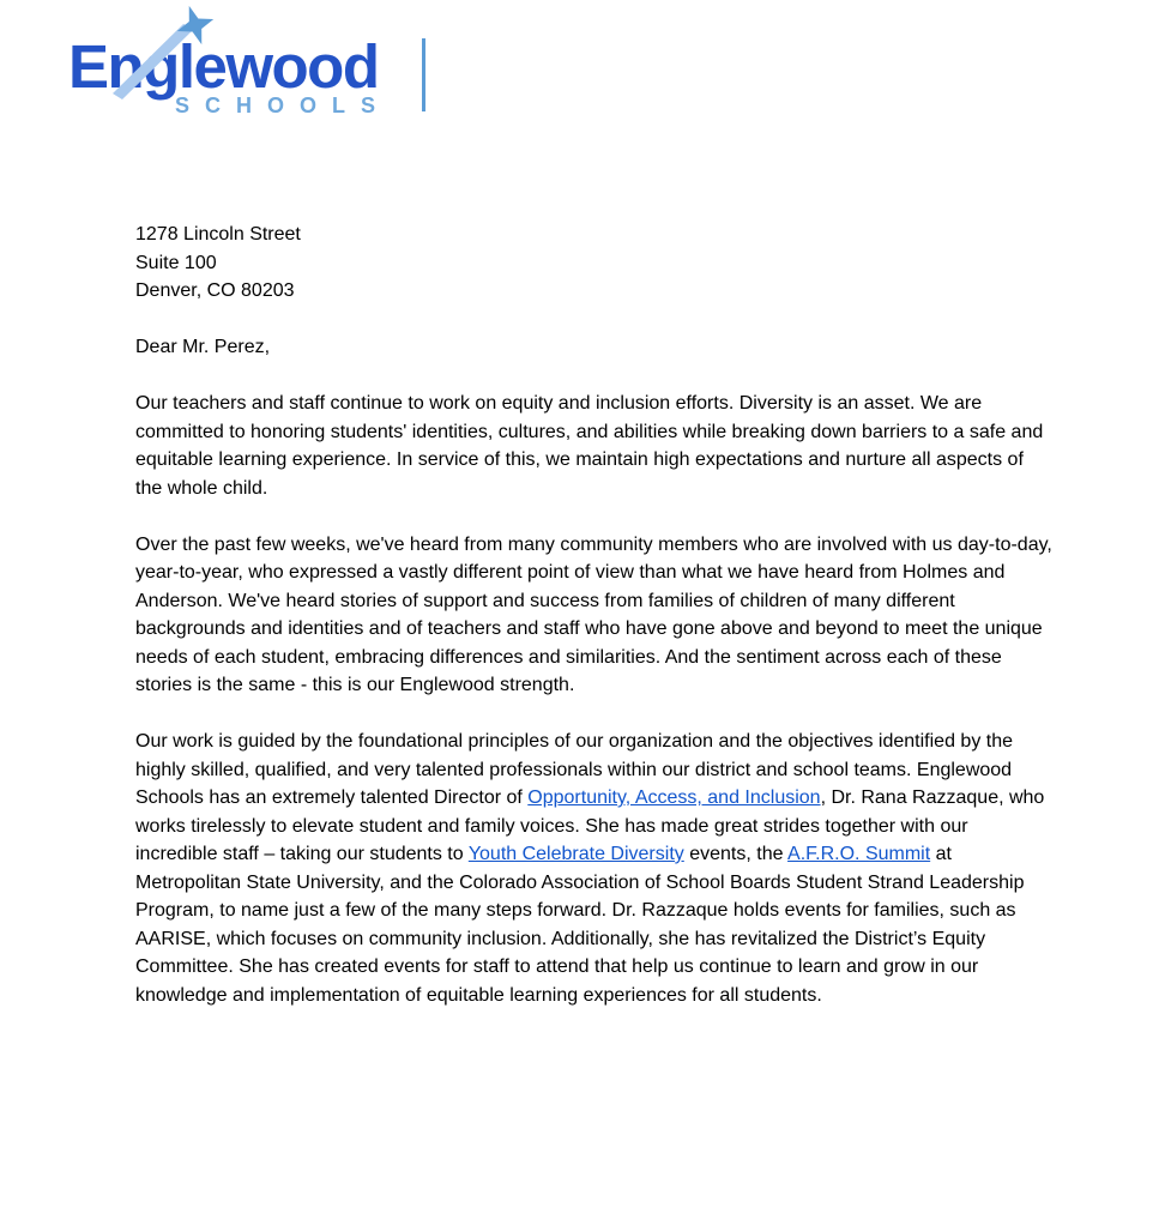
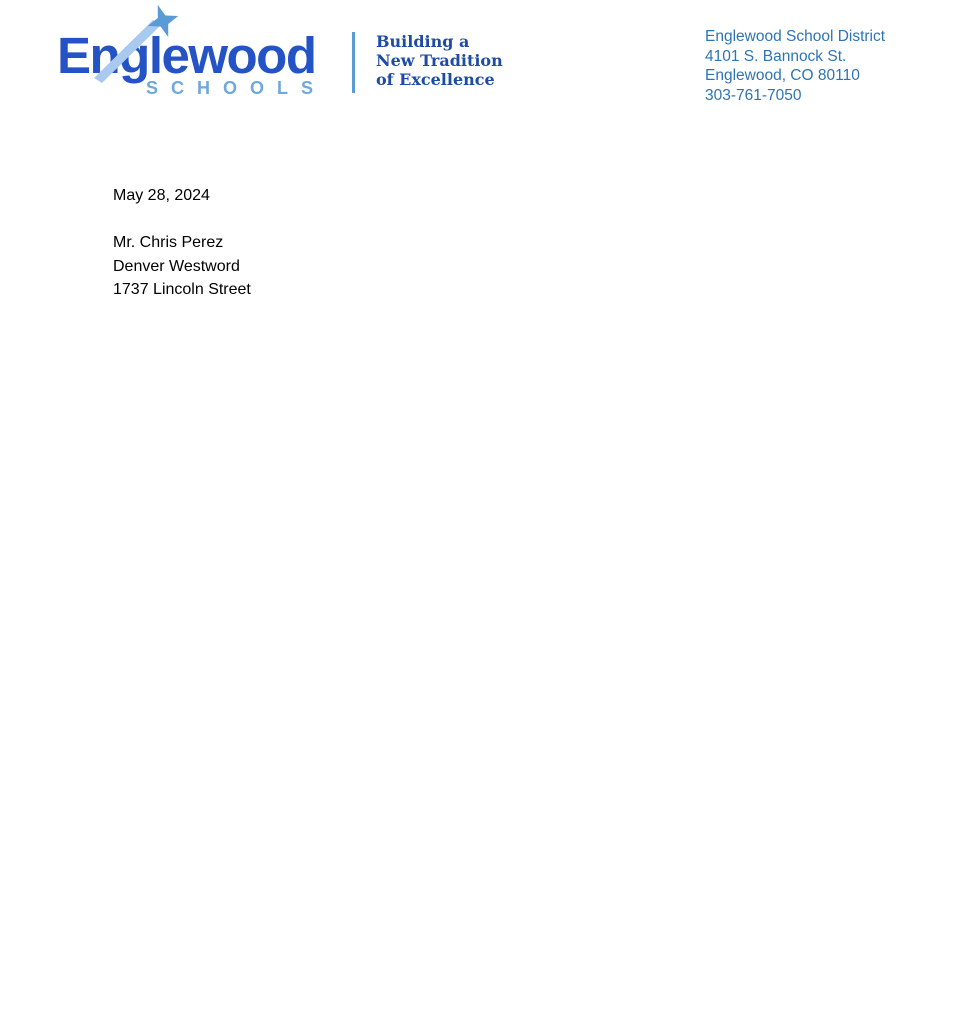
  Englewood
  SCHOOLS
+ Building a
+ New Tradition
+ of Excellence
+ Englewood School District
+ 4101 S. Bannock St.
+ Englewood, CO 80110
+ 303-761-7050
+ May 28, 2024
+ Mr. Chris Perez
+ Denver Westword
- 1278 Lincoln Street
+ 1737 Lincoln Street
- Suite 100
- Denver, CO 80203
- Dear Mr. Perez,
- Our teachers and staff continue to work on equity and inclusion efforts. Diversity is an asset. We are committed to honoring students' identities, cultures, and abilities while breaking down barriers to a safe and equitable learning experience. In service of this, we maintain high expectations and nurture all aspects of the whole child.
- Over the past few weeks, we've heard from many community members who are involved with us day-to-day, year-to-year, who expressed a vastly different point of view than what we have heard from Holmes and Anderson. We've heard stories of support and success from families of children of many different backgrounds and identities and of teachers and staff who have gone above and beyond to meet the unique needs of each student, embracing differences and similarities. And the sentiment across each of these stories is the same - this is our Englewood strength.
- Our work is guided by the foundational principles of our organization and the objectives identified by the highly skilled, qualified, and very talented professionals within our district and school teams. Englewood Schools has an extremely talented Director of Opportunity, Access, and Inclusion, Dr. Rana Razzaque, who works tirelessly to elevate student and family voices. She has made great strides together with our incredible staff – taking our students to Youth Celebrate Diversity events, the A.F.R.O. Summit at Metropolitan State University, and the Colorado Association of School Boards Student Strand Leadership Program, to name just a few of the many steps forward. Dr. Razzaque holds events for families, such as AARISE, which focuses on community inclusion. Additionally, she has revitalized the District’s Equity Committee. She has created events for staff to attend that help us continue to learn and grow in our knowledge and implementation of equitable learning experiences for all students.
